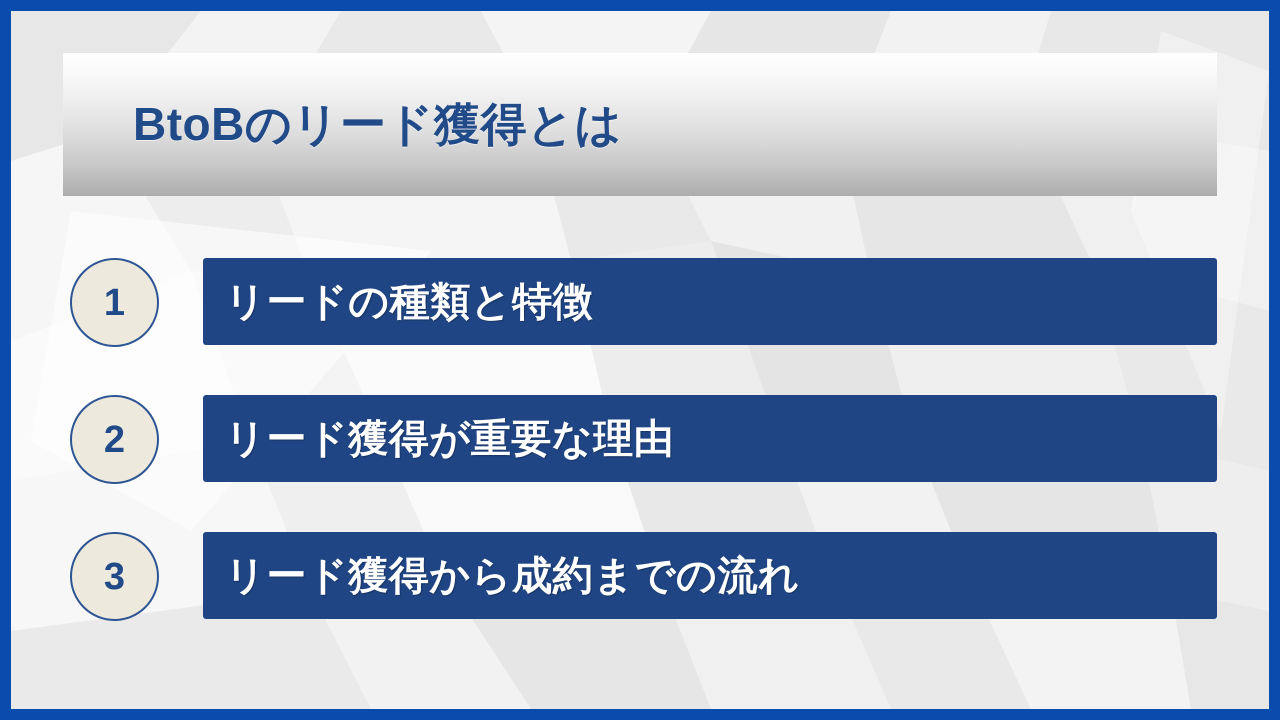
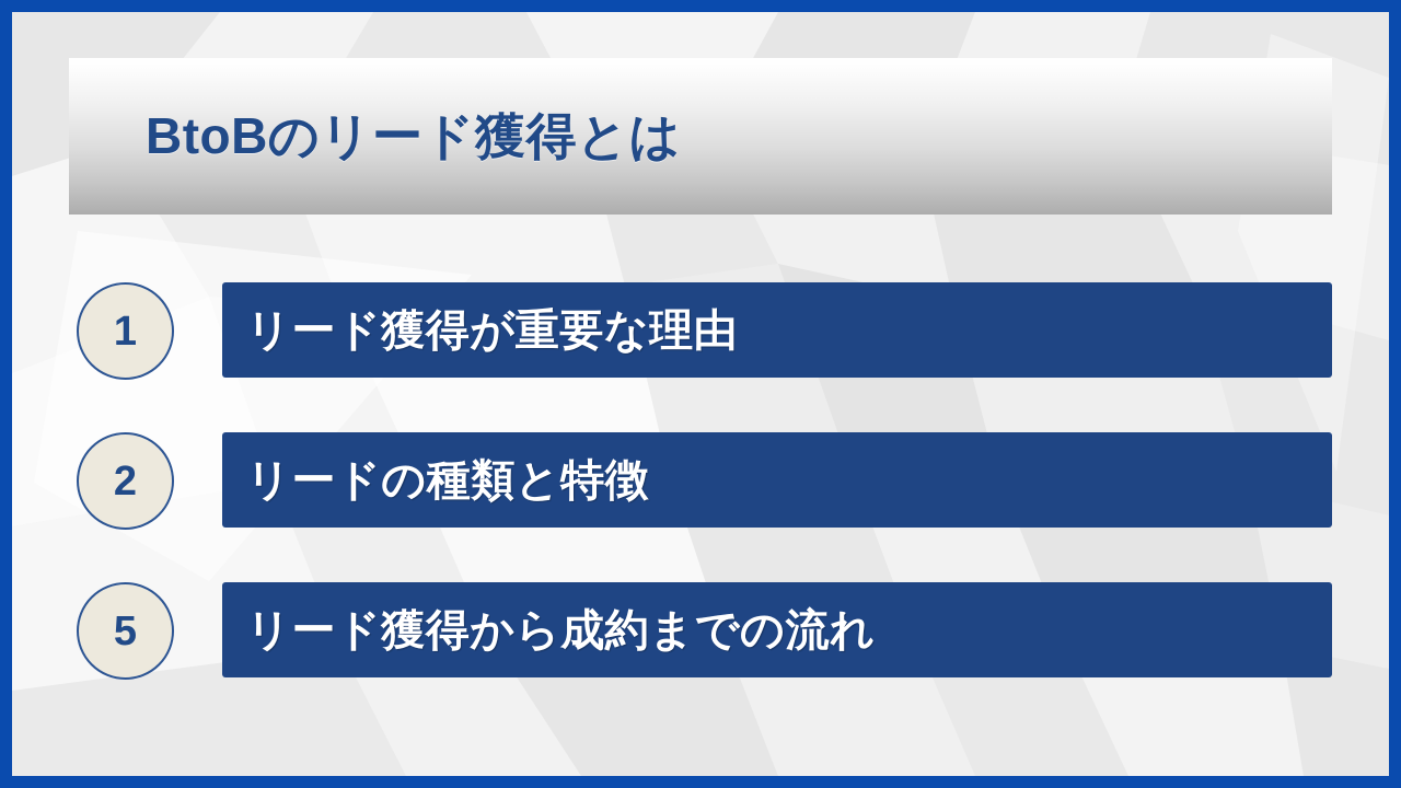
  BtoBのリード獲得とは
  1
- リードの種類と特徴
+ リード獲得が重要な理由
  2
- リード獲得が重要な理由
+ リードの種類と特徴
- 3
+ 5
  リード獲得から成約までの流れ
